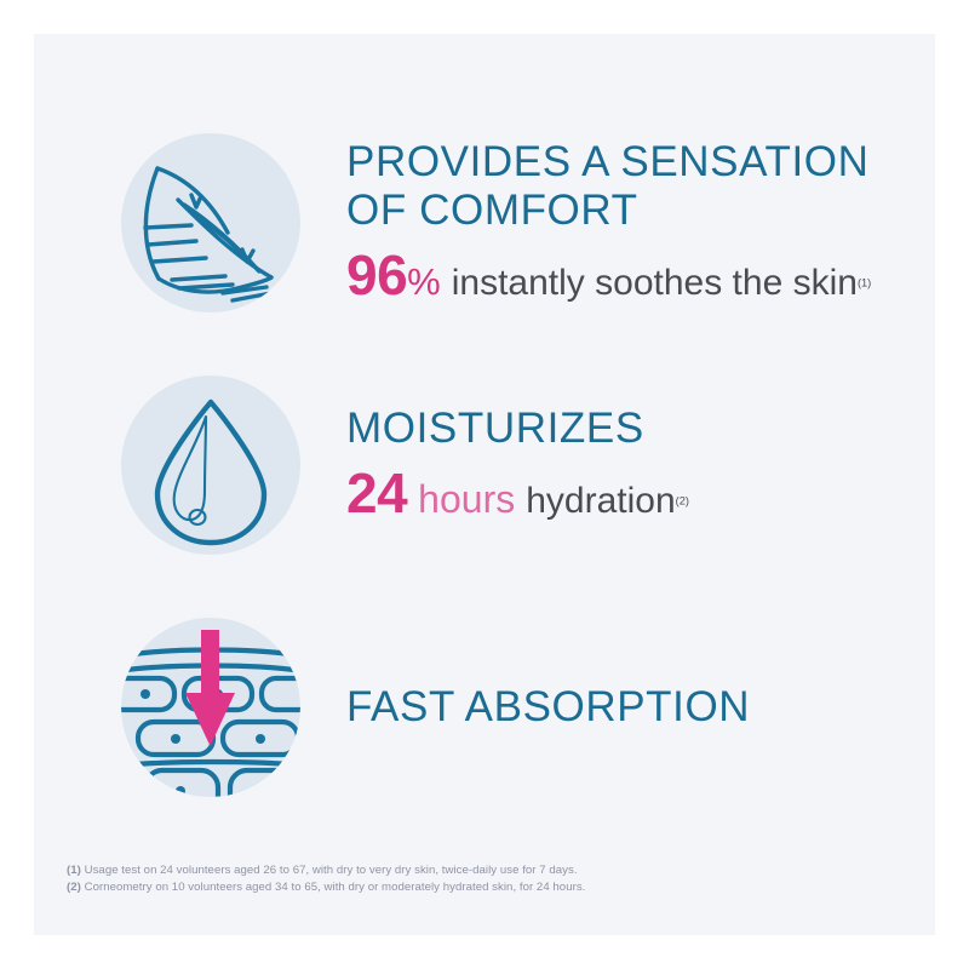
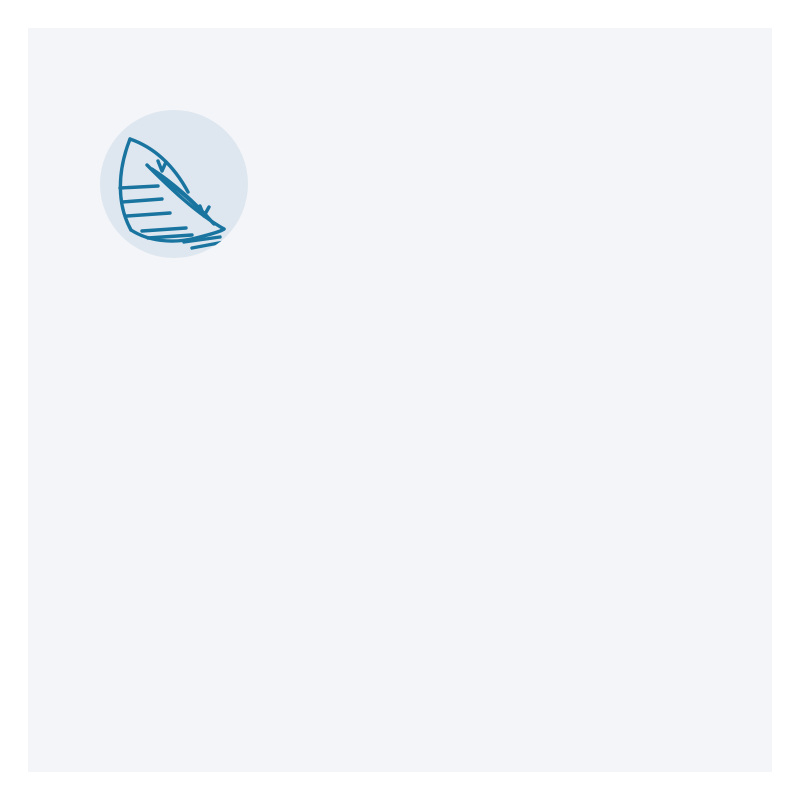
- PROVIDES A SENSATION
- OF COMFORT
- 96% instantly soothes the skin(1)
- MOISTURIZES
- 24 hours hydration(2)
- FAST ABSORPTION
- (1) Usage test on 24 volunteers aged 26 to 67, with dry to very dry skin, twice-daily use for 7 days.
- (2) Corneometry on 10 volunteers aged 34 to 65, with dry or moderately hydrated skin, for 24 hours.
